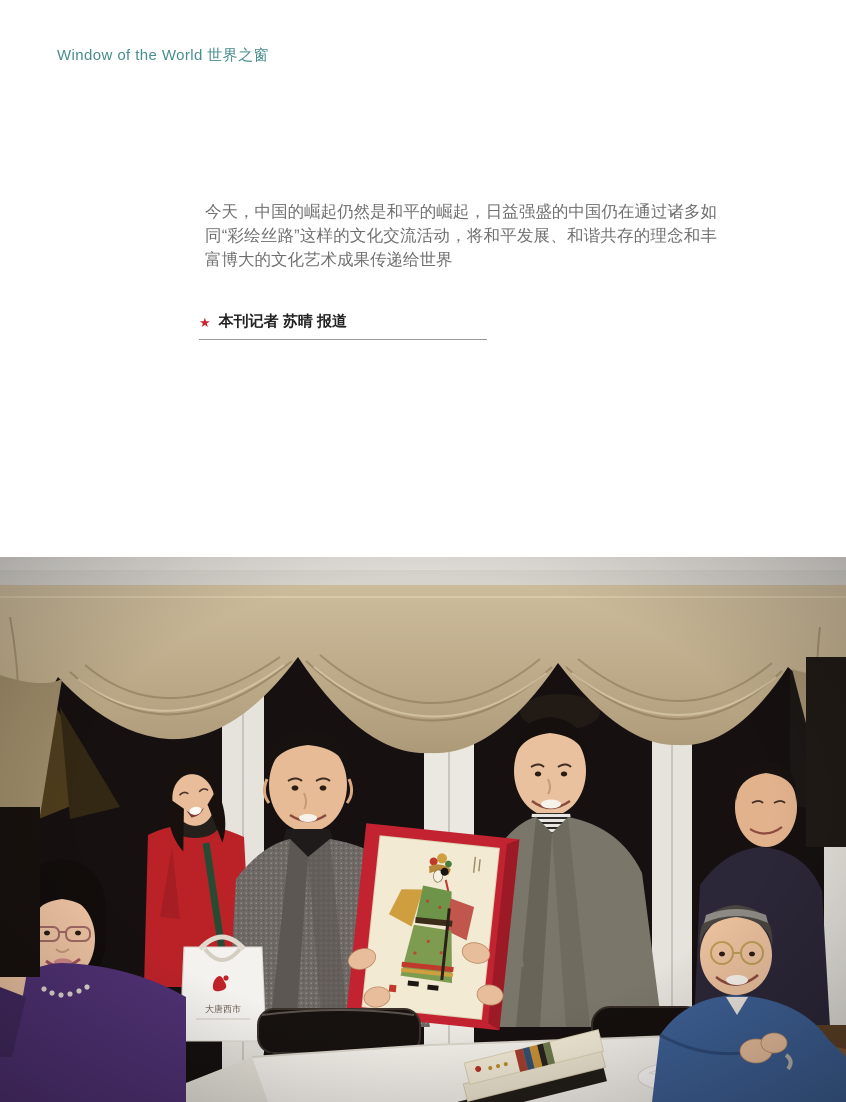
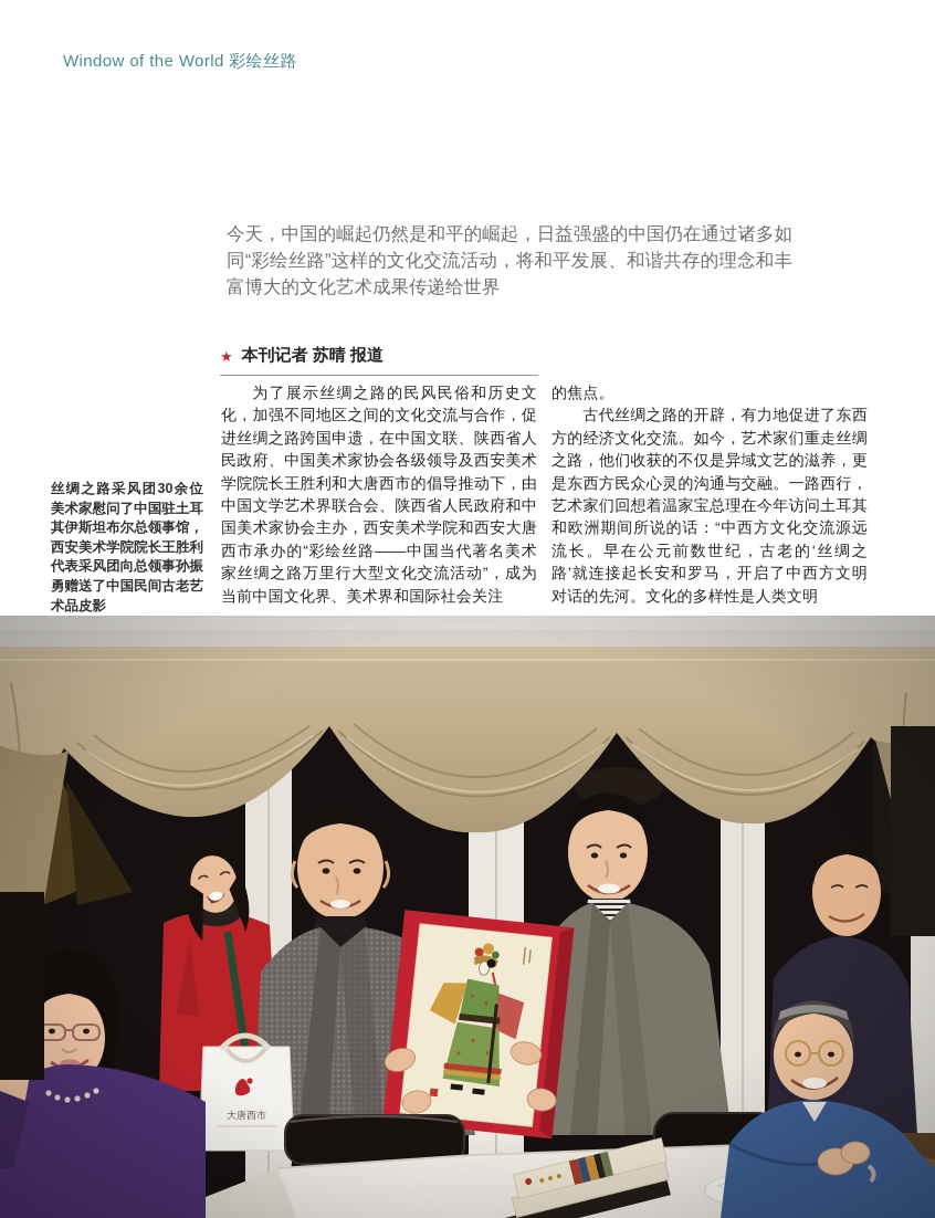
- Window of the World 世界之窗
+ Window of the World 彩绘丝路
  今天，中国的崛起仍然是和平的崛起，日益强盛的中国仍在通过诸多如同“彩绘丝路”这样的文化交流活动，将和平发展、和谐共存的理念和丰富博大的文化艺术成果传递给世界
  ★
  本刊记者 苏晴 报道
+ 为了展示丝绸之路的民风民俗和历史文化，加强不同地区之间的文化交流与合作，促进丝绸之路跨国申遗，在中国文联、陕西省人民政府、中国美术家协会各级领导及西安美术学院院长王胜利和大唐西市的倡导推动下，由中国文学艺术界联合会、陕西省人民政府和中国美术家协会主办，西安美术学院和西安大唐西市承办的“彩绘丝路——中国当代著名美术家丝绸之路万里行大型文化交流活动”，成为当前中国文化界、美术界和国际社会关注
+ 的焦点。
+ 古代丝绸之路的开辟，有力地促进了东西方的经济文化交流。如今，艺术家们重走丝绸之路，他们收获的不仅是异域文艺的滋养，更是东西方民众心灵的沟通与交融。一路西行，艺术家们回想着温家宝总理在今年访问土耳其和欧洲期间所说的话：“中西方文化交流源远流长。早在公元前数世纪，古老的‘丝绸之路’就连接起长安和罗马，开启了中西方文明对话的先河。文化的多样性是人类文明
+ 丝绸之路采风团30余位美术家慰问了中国驻土耳其伊斯坦布尔总领事馆，西安美术学院院长王胜利代表采风团向总领事孙振勇赠送了中国民间古老艺术品皮影
